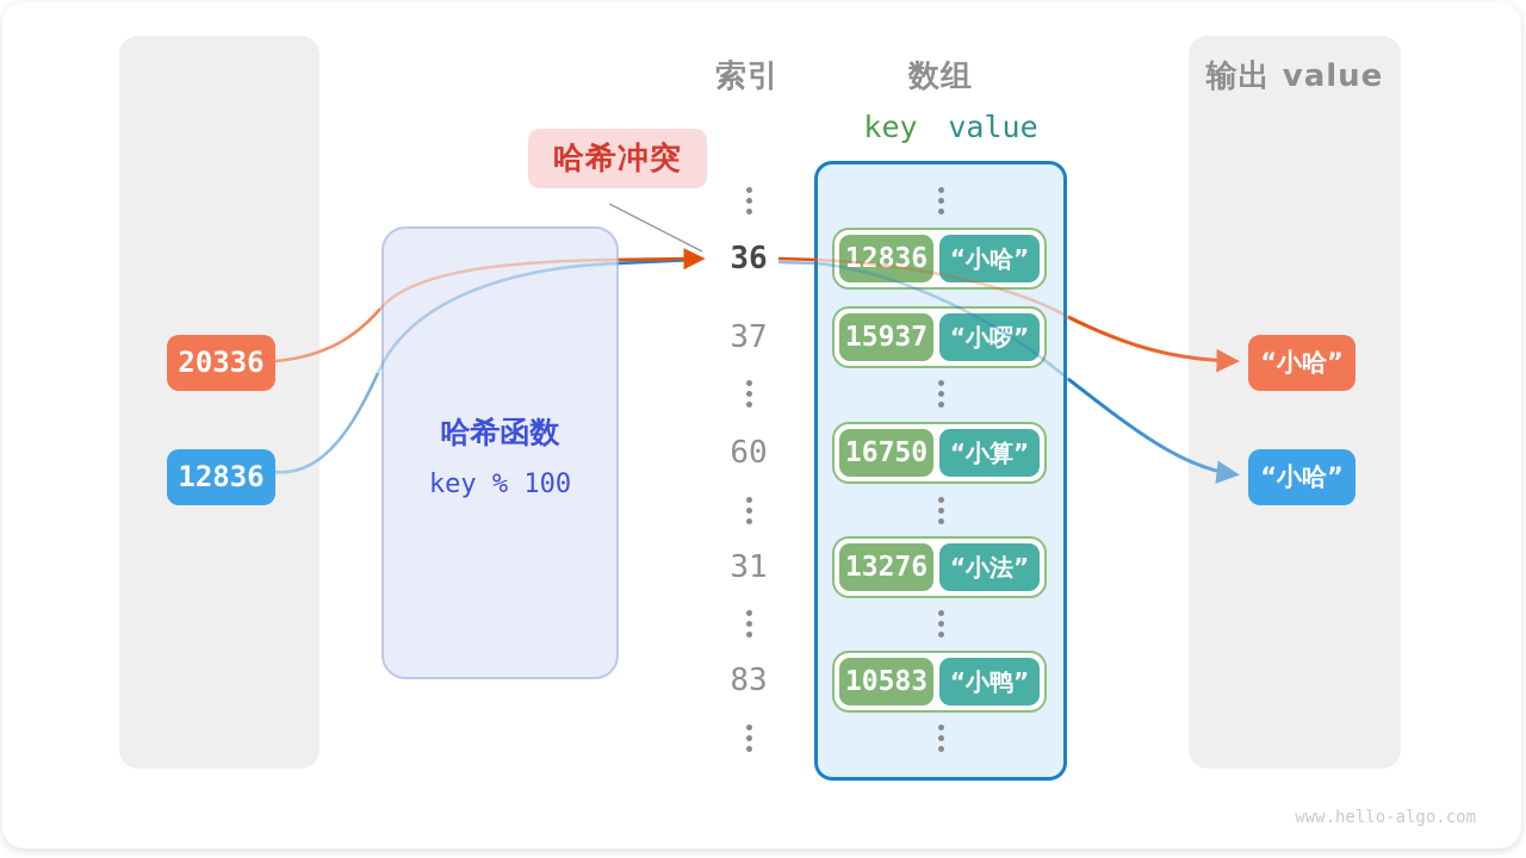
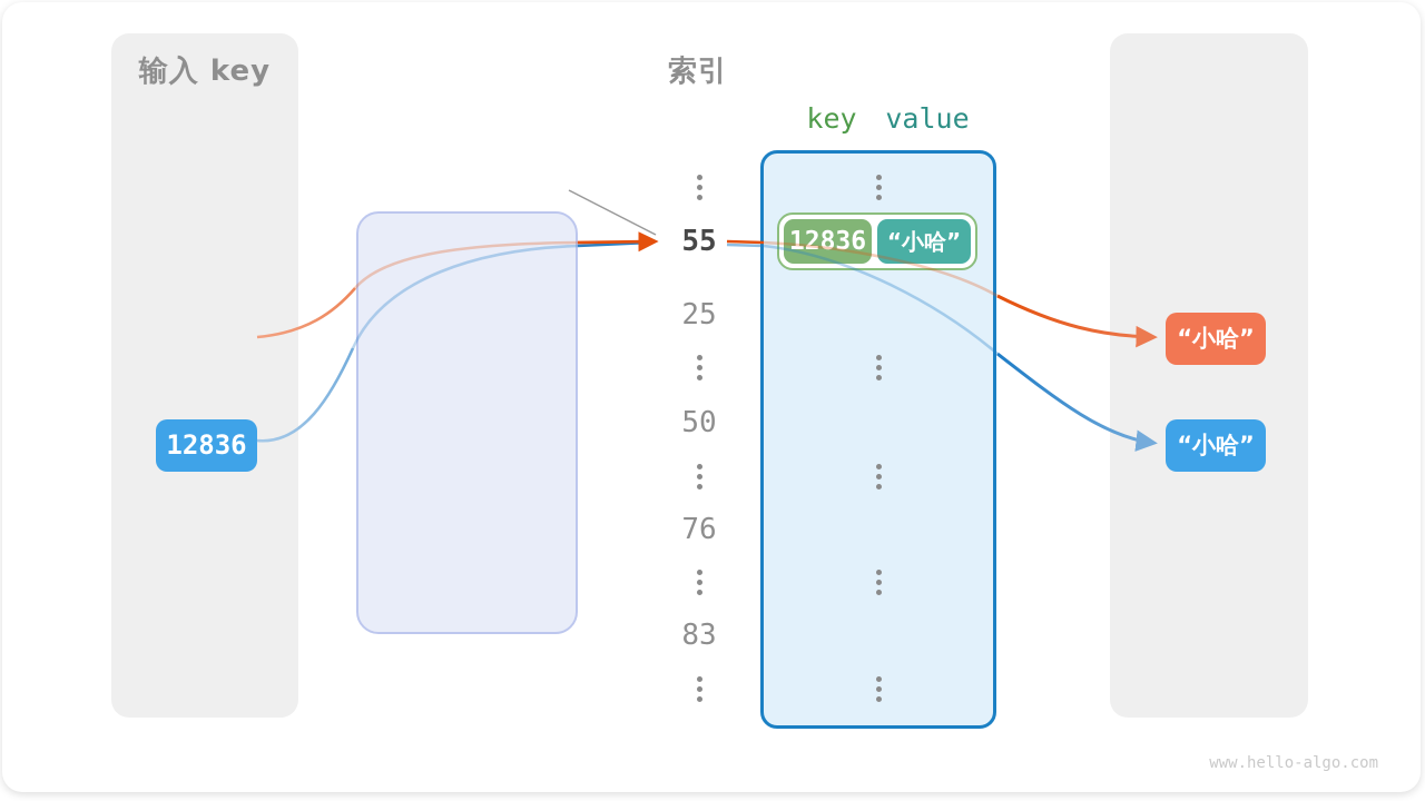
+ 输入 key
  索引
- 数组
- 输出 value
  key
  value
- 哈希函数
- key % 100
- 哈希冲突
- 20336
  12836
- 36
+ 55
- 37
+ 25
- 60
+ 50
- 31
+ 76
  83
  12836
  “小哈”
- 15937
- “小啰”
- 16750
- “小算”
- 13276
- “小法”
- 10583
- “小鸭”
  “小哈”
  “小哈”
  www.hello-algo.com
